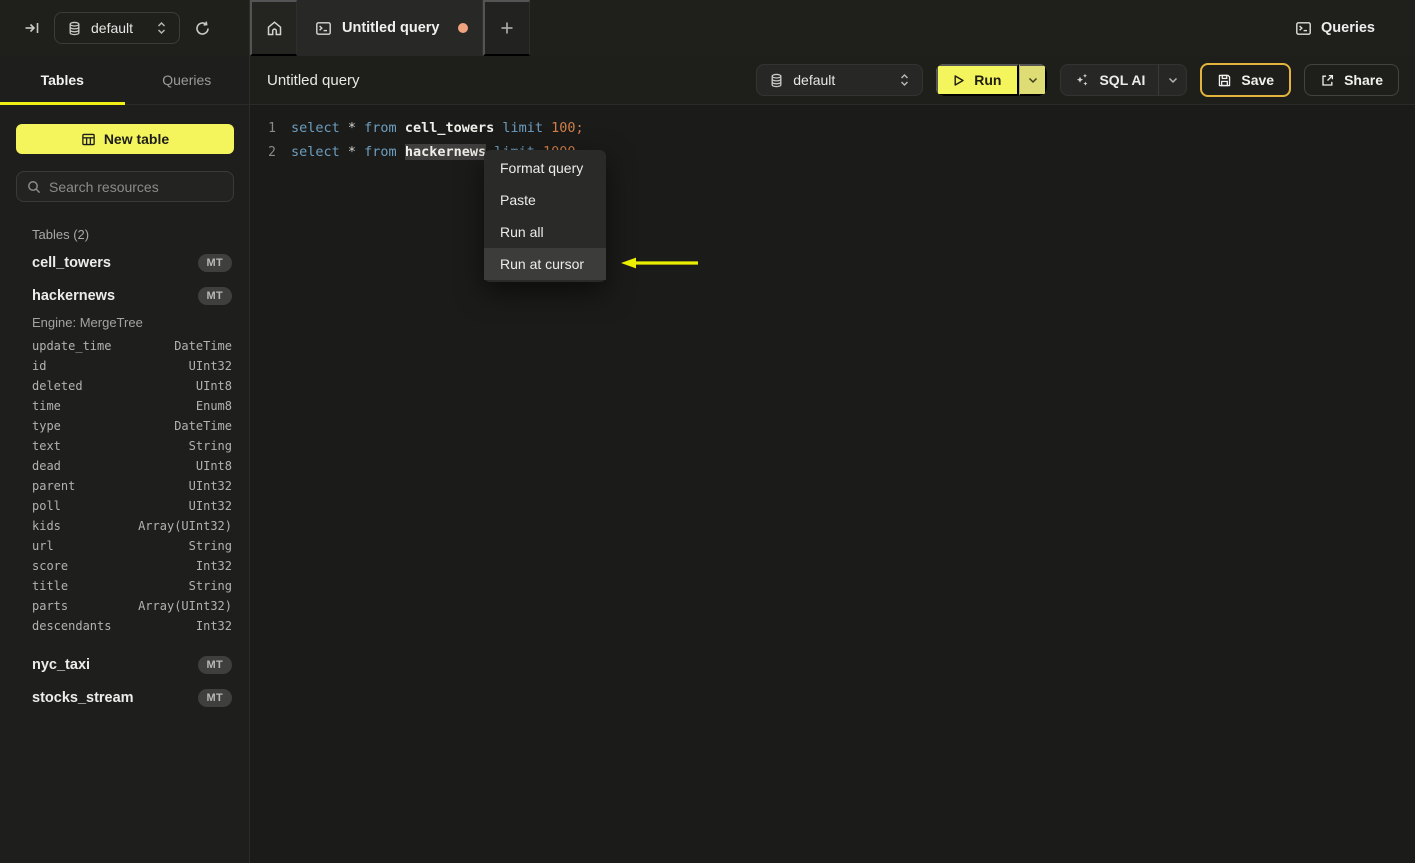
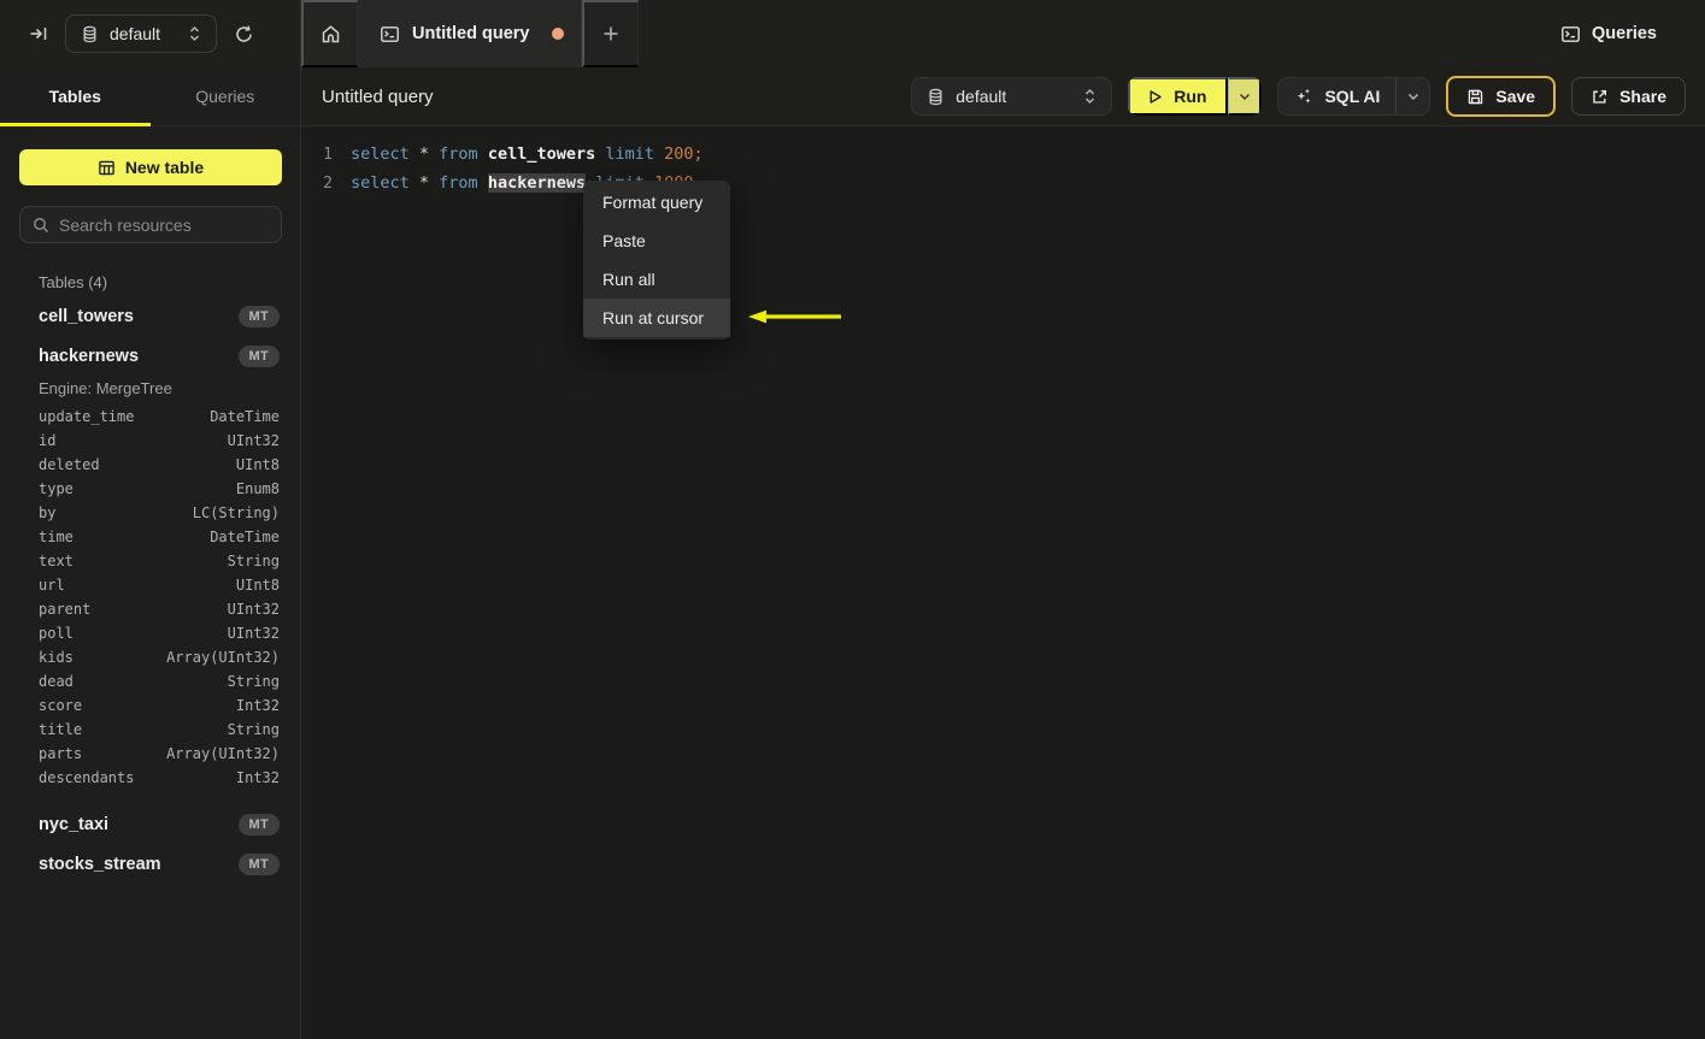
  default
  Untitled query
  Queries
  Tables
  Queries
  New table
  Search resources
- Tables (2)
+ Tables (4)
  cell_towers
  MT
  hackernews
  MT
  Engine: MergeTree
  update_time
  DateTime
  id
  UInt32
  deleted
  UInt8
- time
+ type
  Enum8
+ by
+ LC(String)
- type
+ time
  DateTime
  text
  String
- dead
+ url
  UInt8
  parent
  UInt32
  poll
  UInt32
  kids
  Array(UInt32)
- url
+ dead
  String
  score
  Int32
  title
  String
  parts
  Array(UInt32)
  descendants
  Int32
  nyc_taxi
  MT
  stocks_stream
  MT
  Untitled query
  default
  Run
  SQL AI
  Save
  Share
  1
- select * from cell_towers limit 100;
+ select * from cell_towers limit 200;
  2
  select * from hackernews
  Format query
  Paste
  Run all
  Run at cursor
